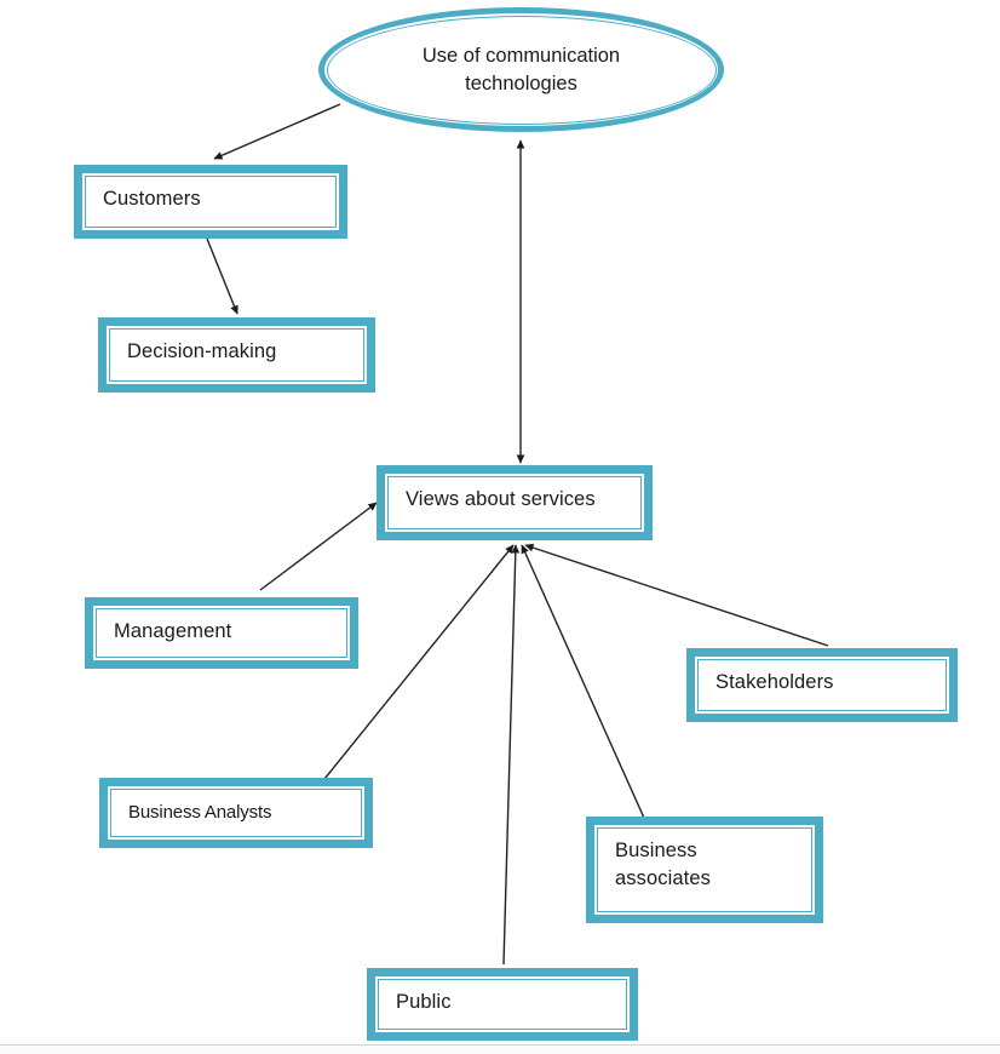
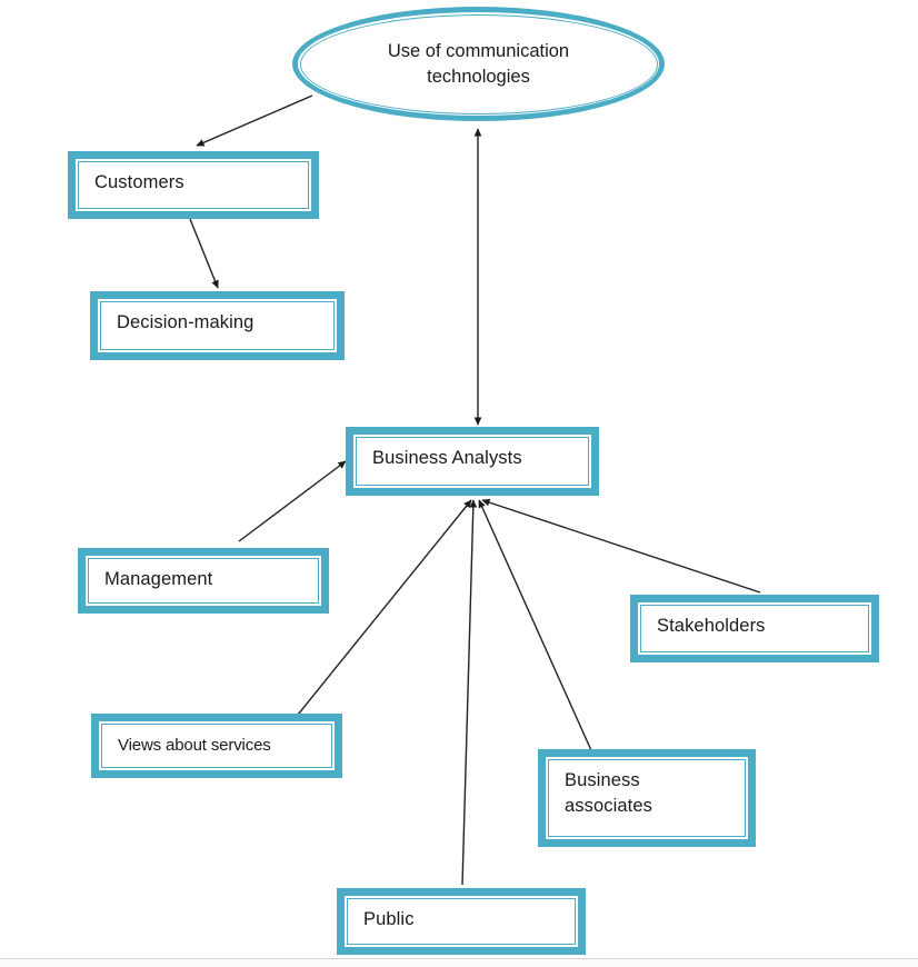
  Use of communication
  technologies
  Customers
  Decision-making
- Views about services
+ Business Analysts
  Management
  Stakeholders
- Business Analysts
+ Views about services
  Business
  associates
  Public
